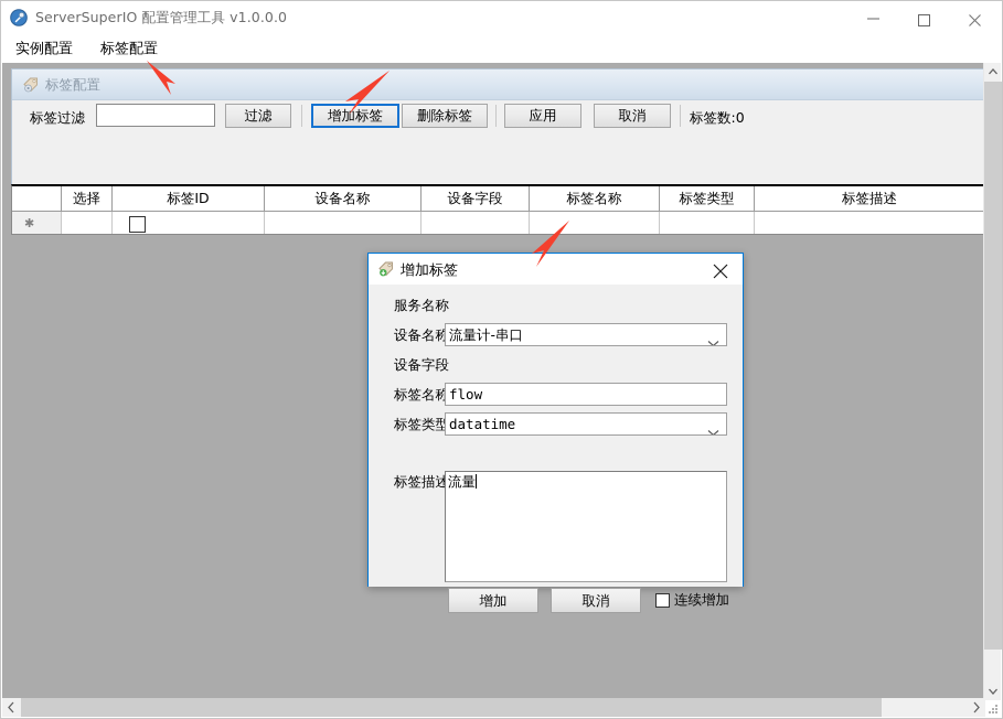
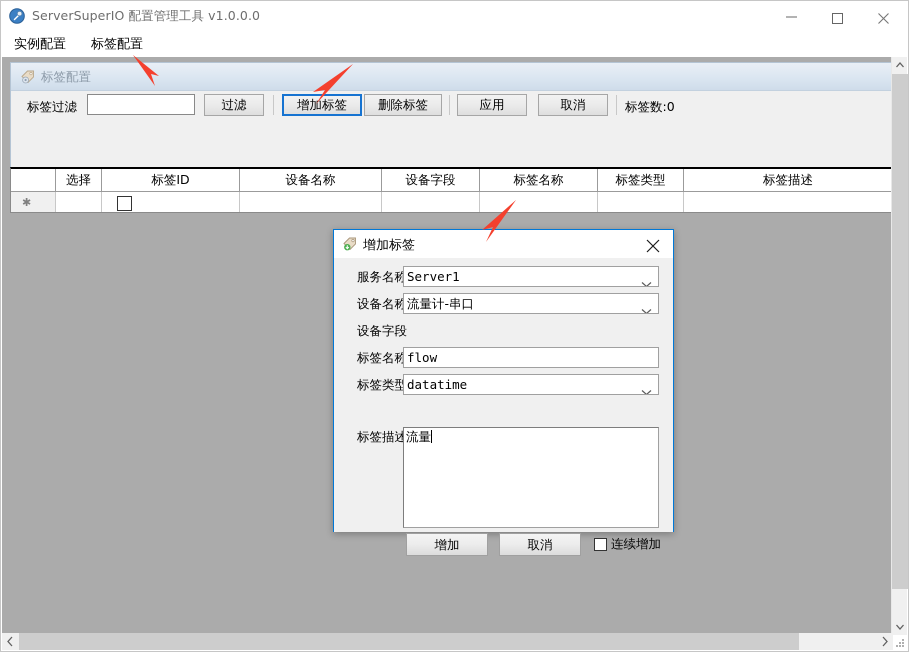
  ServerSuperIO 配置管理工具 v1.0.0.0
  实例配置
  标签配置
  标签配置
  标签过滤
  过滤
  增加标签
  删除标签
  应用
  取消
  标签数:0
  选择
  标签ID
  设备名称
  设备字段
  标签名称
  标签类型
  标签描述
  ✱
  增加标签
  服务名称
+ Server1
  设备名称
  流量计-串口
  设备字段
  标签名称
  flow
  标签类型
  datatime
  标签描述
  流量
  增加
  取消
  连续增加
